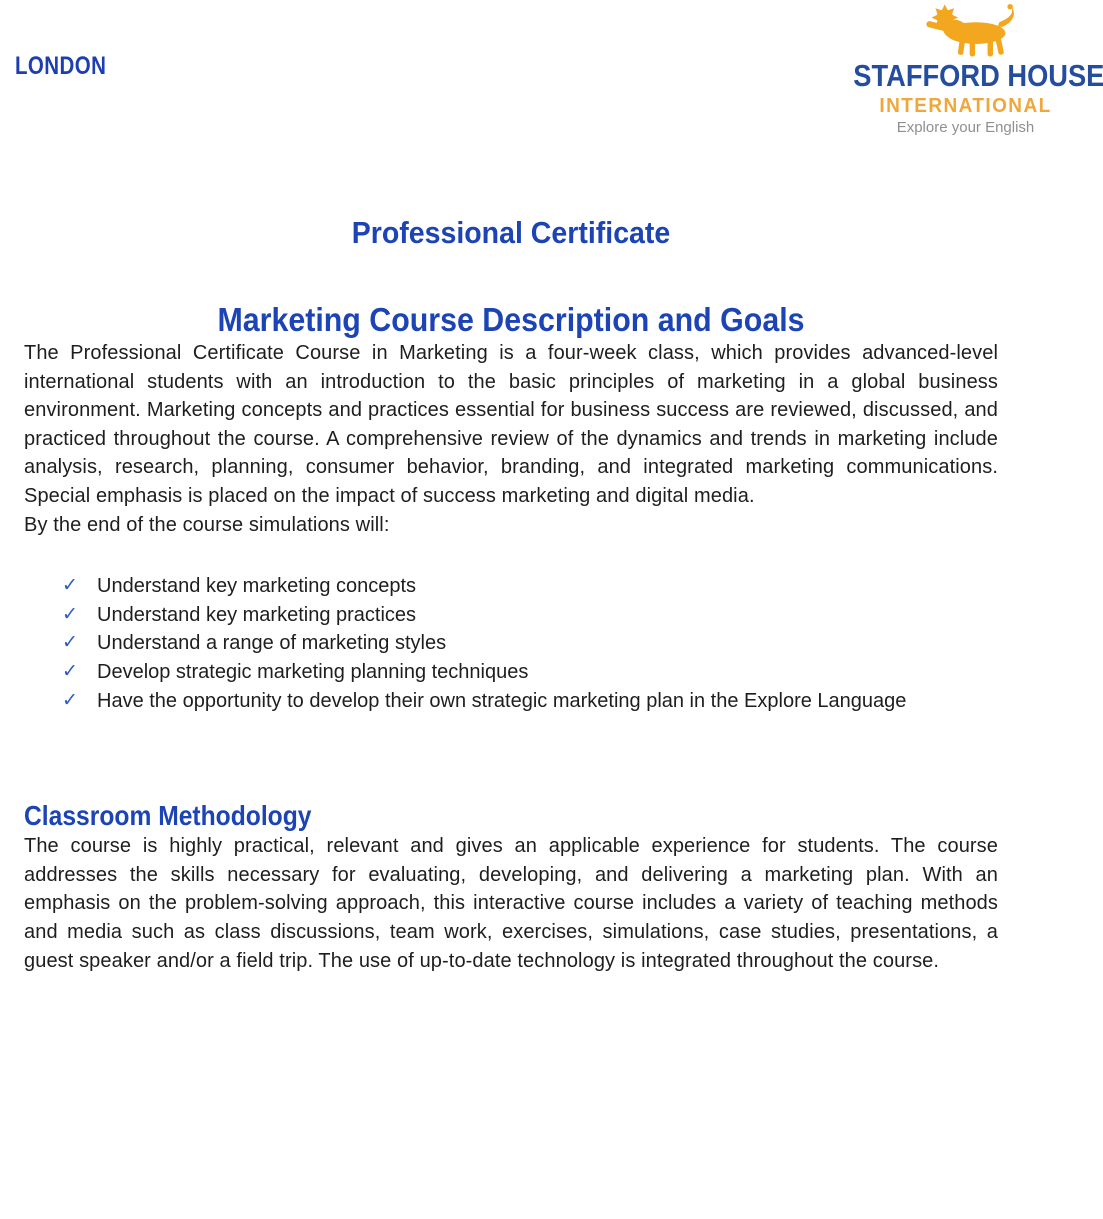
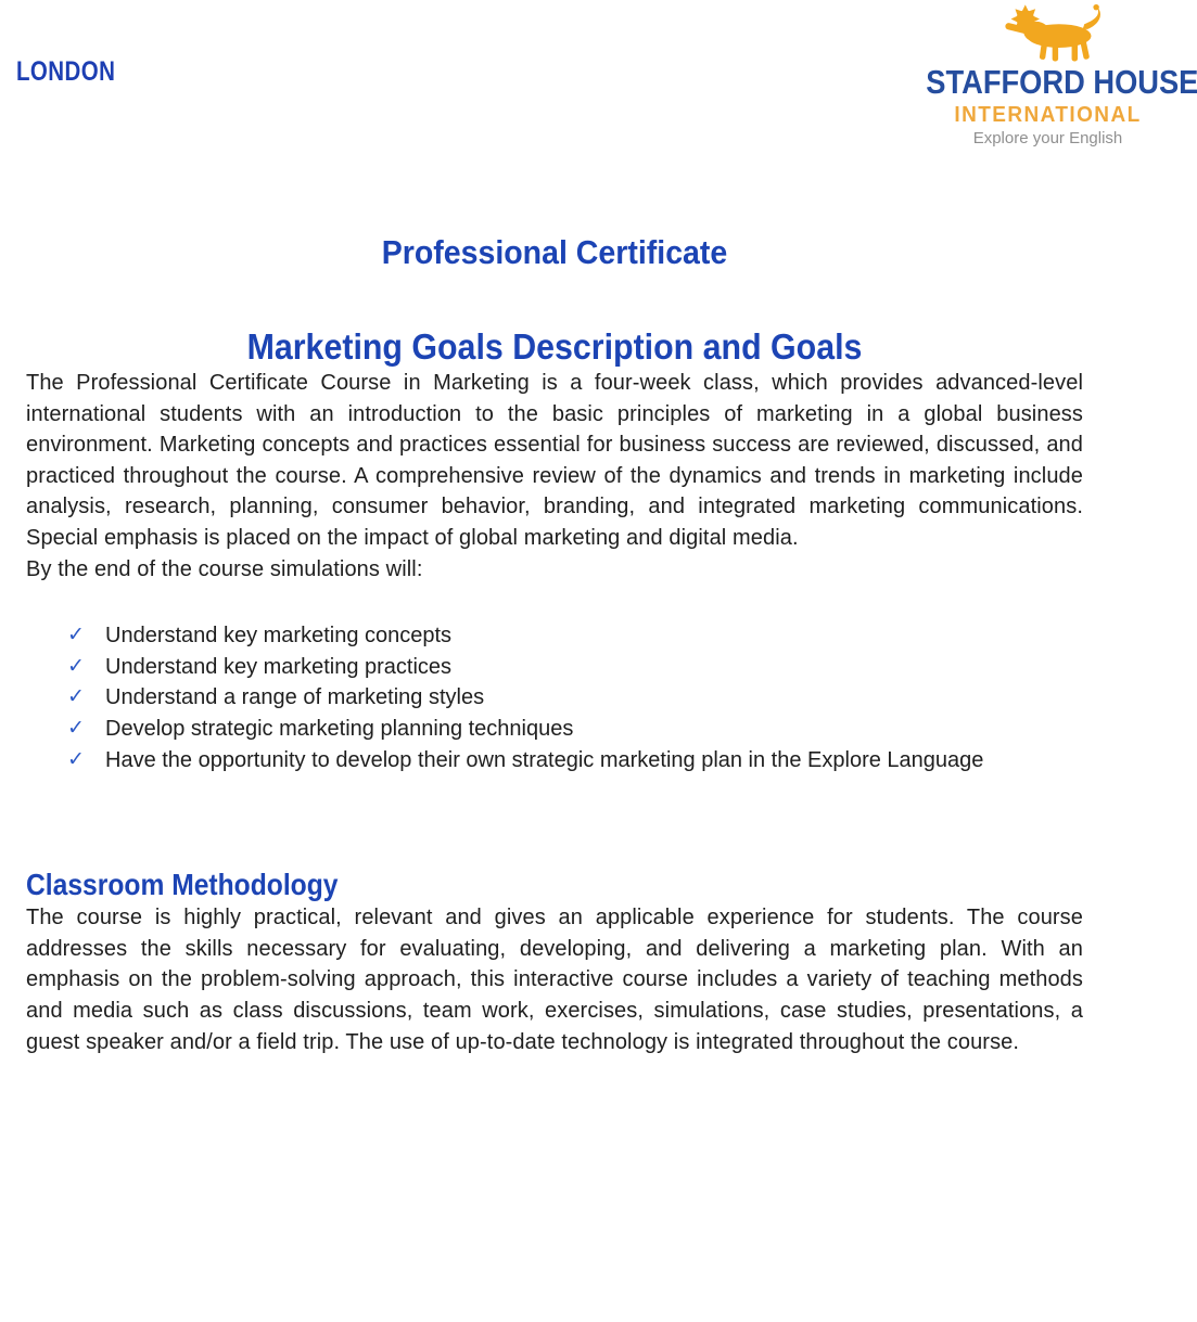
  LONDON
  STAFFORD HOUSE
  INTERNATIONAL
  Explore your English
  Professional Certificate
- Marketing Course Description and Goals
+ Marketing Goals Description and Goals
- The Professional Certificate Course in Marketing is a four-week class, which provides advanced-level international students with an introduction to the basic principles of marketing in a global business environment. Marketing concepts and practices essential for business success are reviewed, discussed, and practiced throughout the course. A comprehensive review of the dynamics and trends in marketing include analysis, research, planning, consumer behavior, branding, and integrated marketing communications. Special emphasis is placed on the impact of success marketing and digital media.
+ The Professional Certificate Course in Marketing is a four-week class, which provides advanced-level international students with an introduction to the basic principles of marketing in a global business environment. Marketing concepts and practices essential for business success are reviewed, discussed, and practiced throughout the course. A comprehensive review of the dynamics and trends in marketing include analysis, research, planning, consumer behavior, branding, and integrated marketing communications. Special emphasis is placed on the impact of global marketing and digital media.
  By the end of the course simulations will:
  ✓
  Understand key marketing concepts
  ✓
  Understand key marketing practices
  ✓
  Understand a range of marketing styles
  ✓
  Develop strategic marketing planning techniques
  ✓
  Have the opportunity to develop their own strategic marketing plan in the Explore Language
  Classroom Methodology
  The course is highly practical, relevant and gives an applicable experience for students. The course addresses the skills necessary for evaluating, developing, and delivering a marketing plan. With an emphasis on the problem-solving approach, this interactive course includes a variety of teaching methods and media such as class discussions, team work, exercises, simulations, case studies, presentations, a guest speaker and/or a field trip. The use of up-to-date technology is integrated throughout the course.
